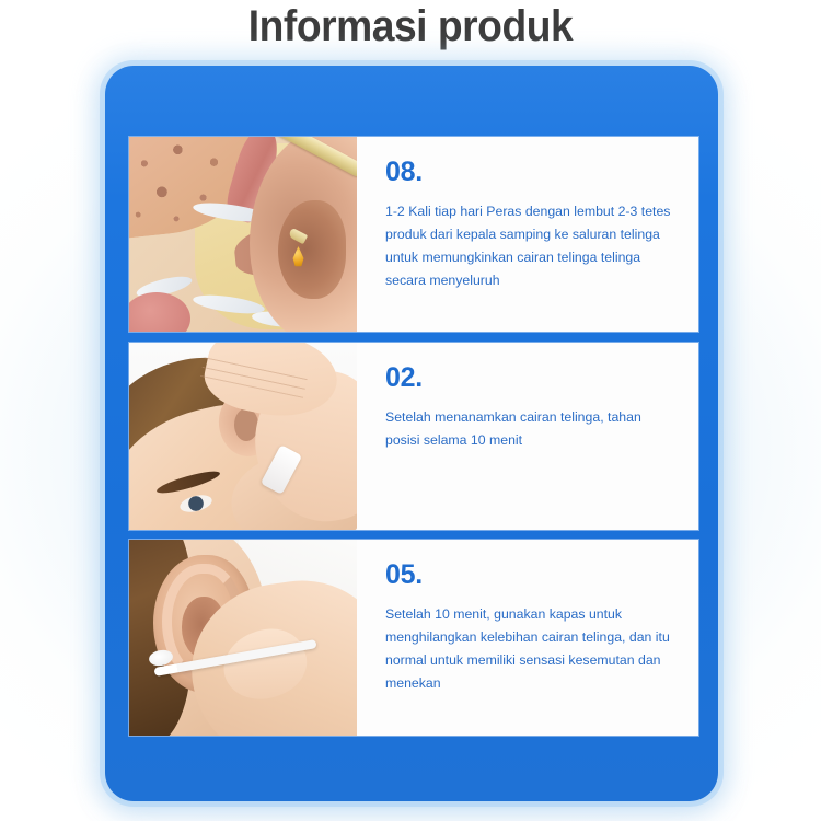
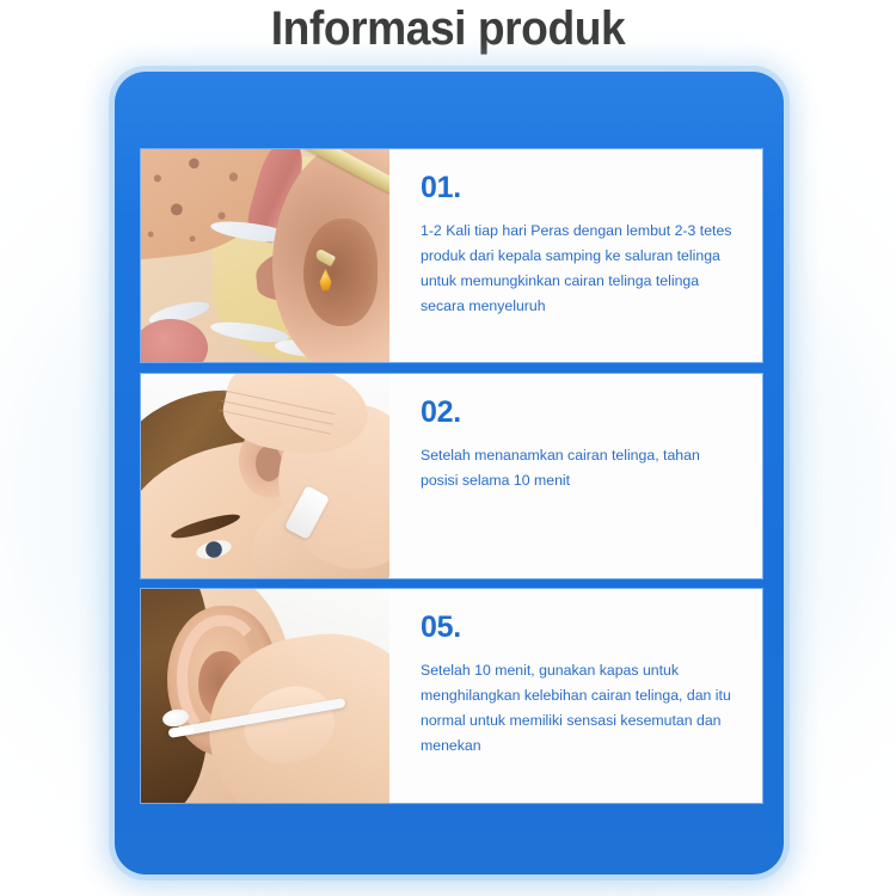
  Informasi produk
- 08.
+ 01.
  1-2 Kali tiap hari Peras dengan lembut 2-3 tetes produk dari kepala samping ke saluran telinga untuk memungkinkan cairan telinga telinga secara menyeluruh
  02.
  Setelah menanamkan cairan telinga, tahan posisi selama 10 menit
  05.
  Setelah 10 menit, gunakan kapas untuk menghilangkan kelebihan cairan telinga, dan itu normal untuk memiliki sensasi kesemutan dan menekan
